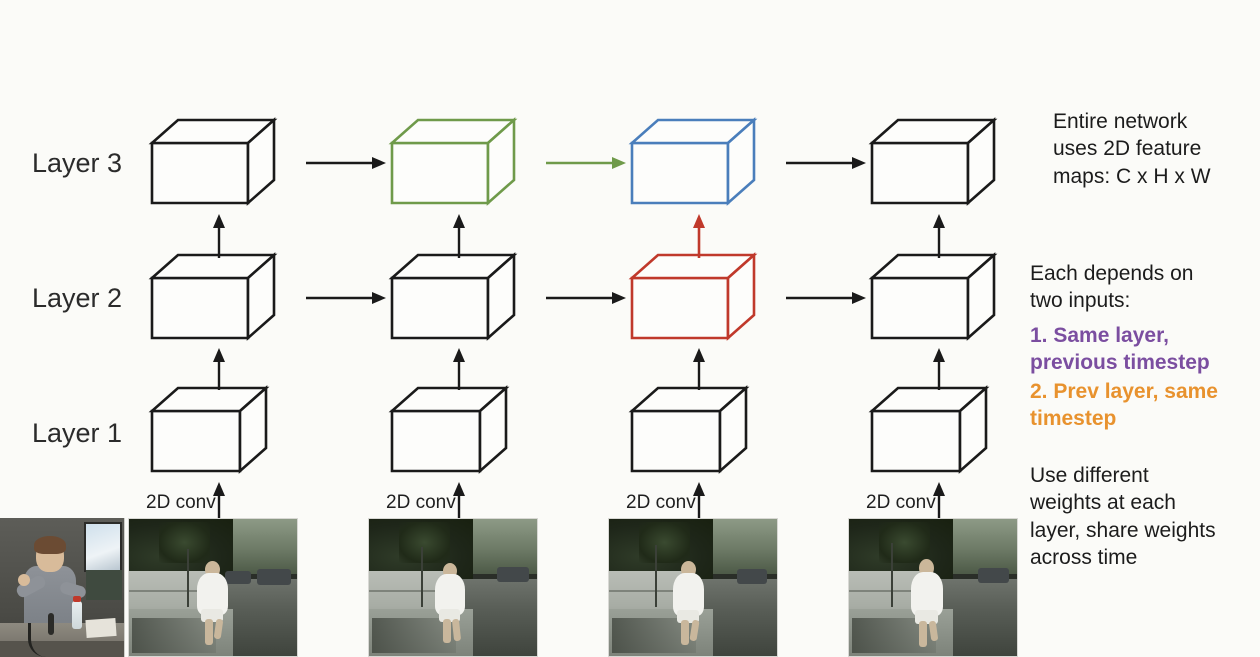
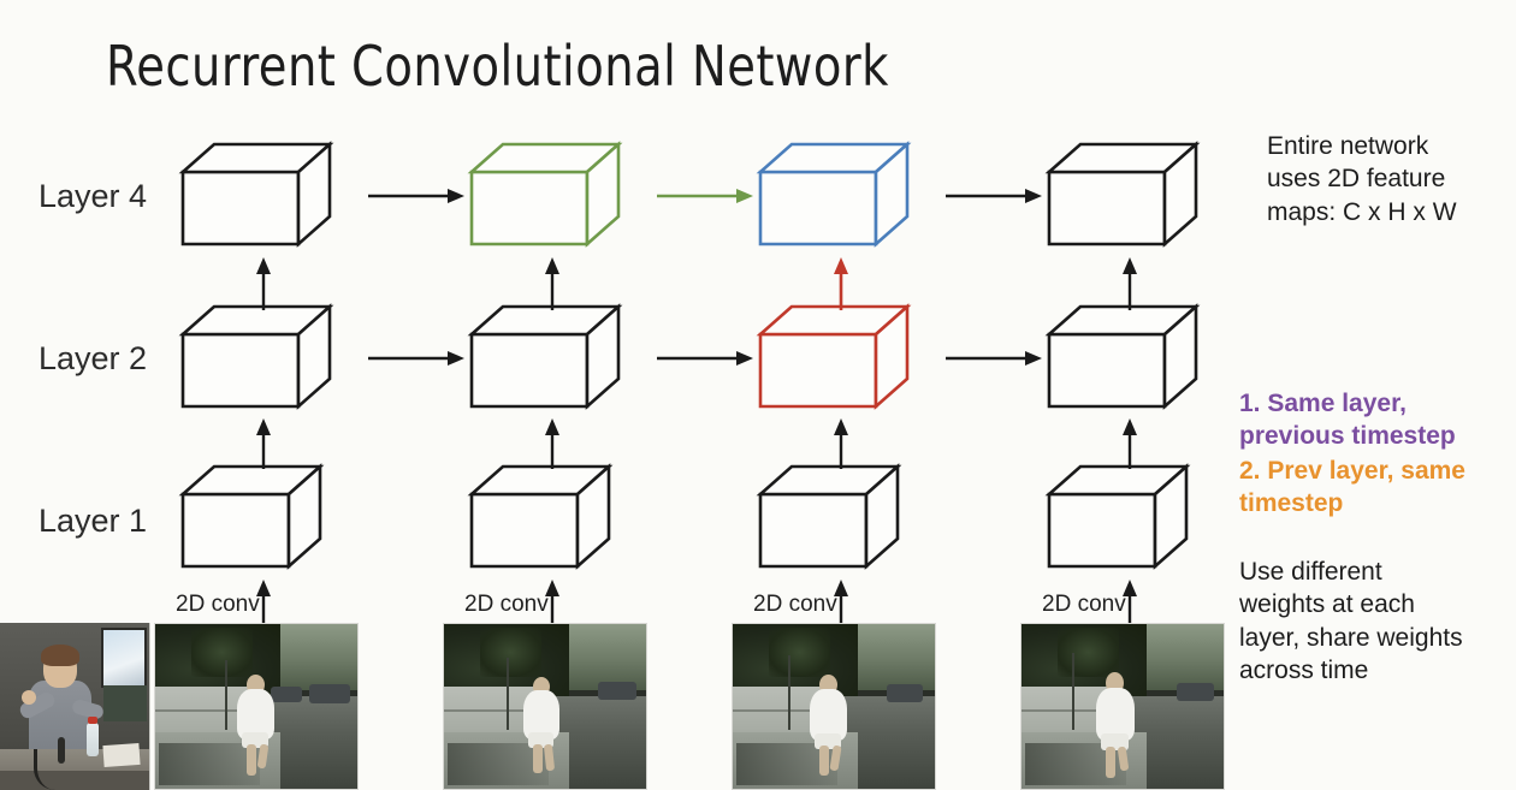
+ Recurrent Convolutional Network
- Layer 3
+ Layer 4
  Layer 2
  Layer 1
  2D conv
  2D conv
  2D conv
  2D conv
  Entire network
  uses 2D feature
  maps: C x H x W
- Each depends on
- two inputs:
  1. Same layer,
  previous timestep
  2. Prev layer, same
  timestep
  Use different
  weights at each
  layer, share weights
  across time
